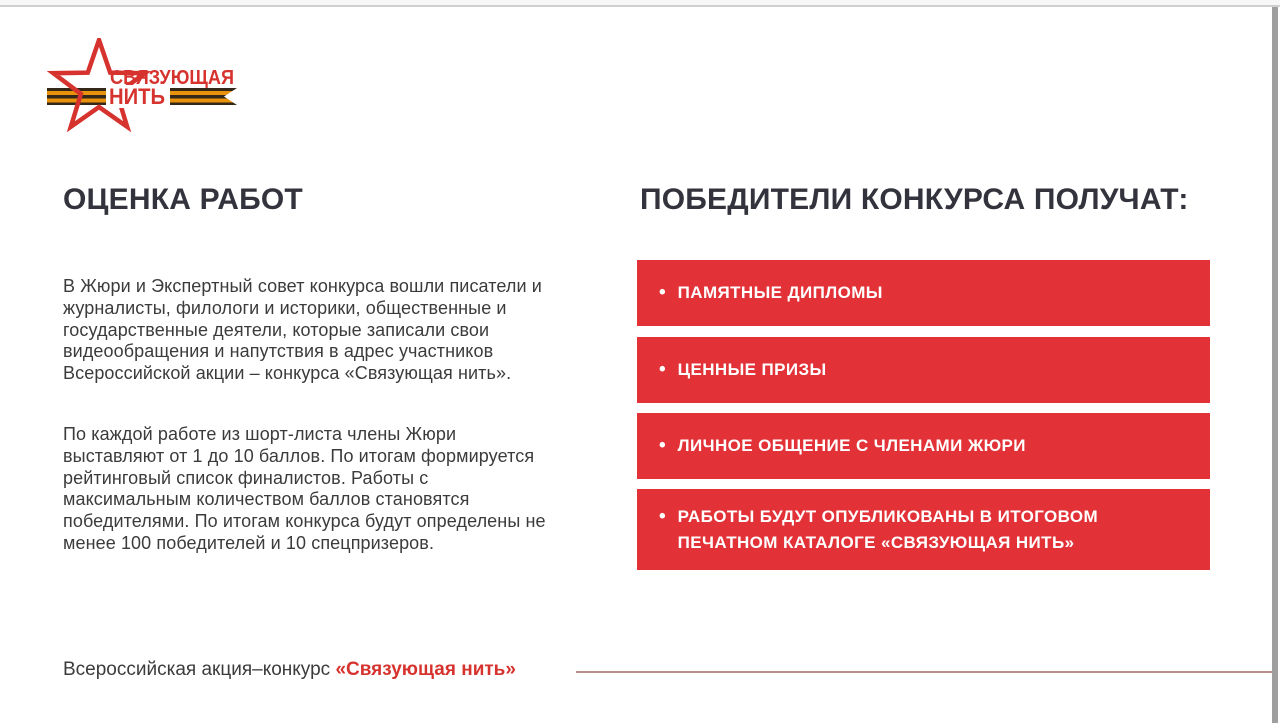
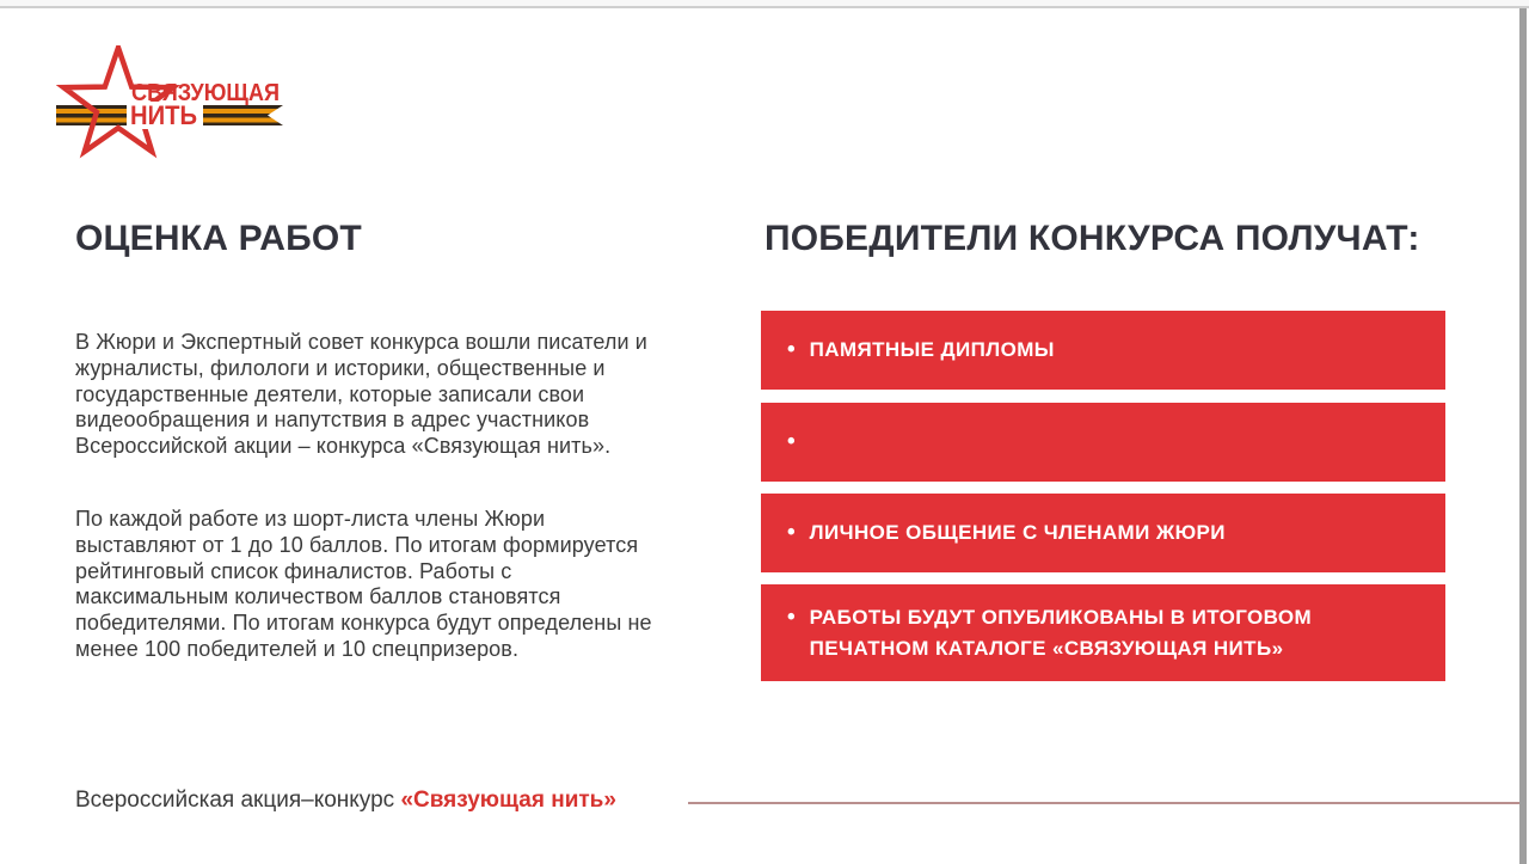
  СВЯЗУЮЩАЯ
  НИТЬ
  ОЦЕНКА РАБОТ
  В Жюри и Экспертный совет конкурса вошли писатели и
  журналисты, филологи и историки, общественные и
  государственные деятели, которые записали свои
  видеообращения и напутствия в адрес участников
  Всероссийской акции – конкурса «Связующая нить».
  По каждой работе из шорт-листа члены Жюри
  выставляют от 1 до 10 баллов. По итогам формируется
  рейтинговый список финалистов. Работы с
  максимальным количеством баллов становятся
  победителями. По итогам конкурса будут определены не
  менее 100 победителей и 10 спецпризеров.
  ПОБЕДИТЕЛИ КОНКУРСА ПОЛУЧАТ:
  •
  ПАМЯТНЫЕ ДИПЛОМЫ
  •
- ЦЕННЫЕ ПРИЗЫ
  •
  ЛИЧНОЕ ОБЩЕНИЕ С ЧЛЕНАМИ ЖЮРИ
  •
  РАБОТЫ БУДУТ ОПУБЛИКОВАНЫ В ИТОГОВОМ
  ПЕЧАТНОМ КАТАЛОГЕ «СВЯЗУЮЩАЯ НИТЬ»
  Всероссийская акция–конкурс «Связующая нить»
